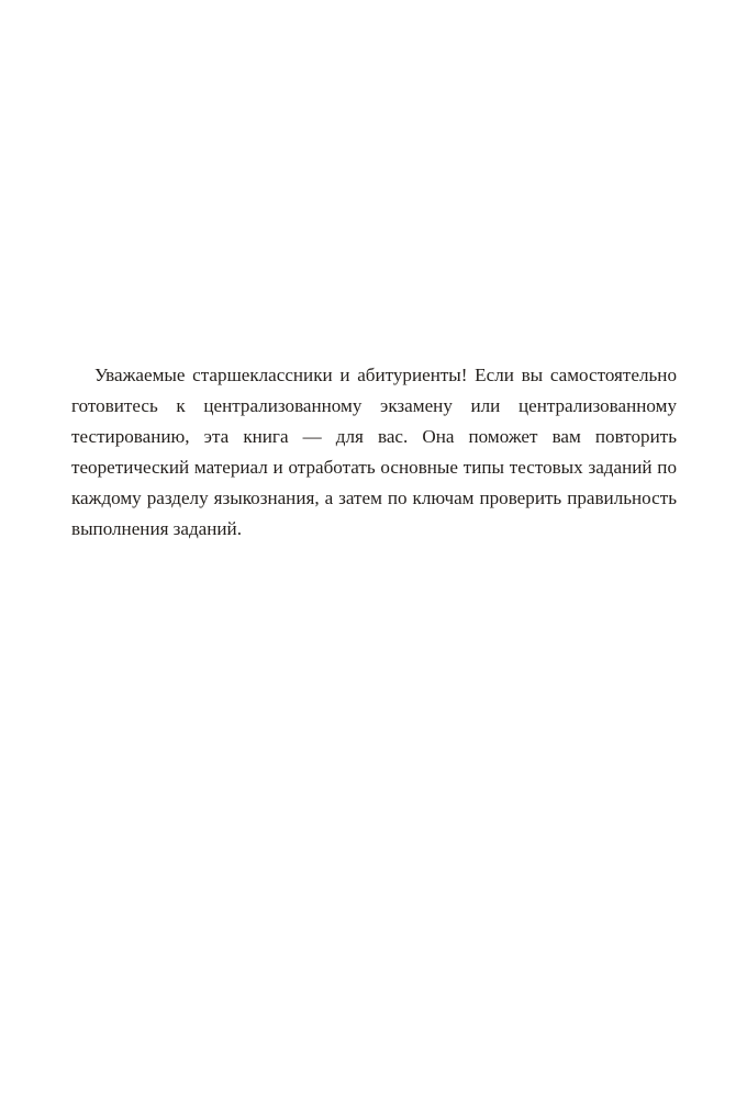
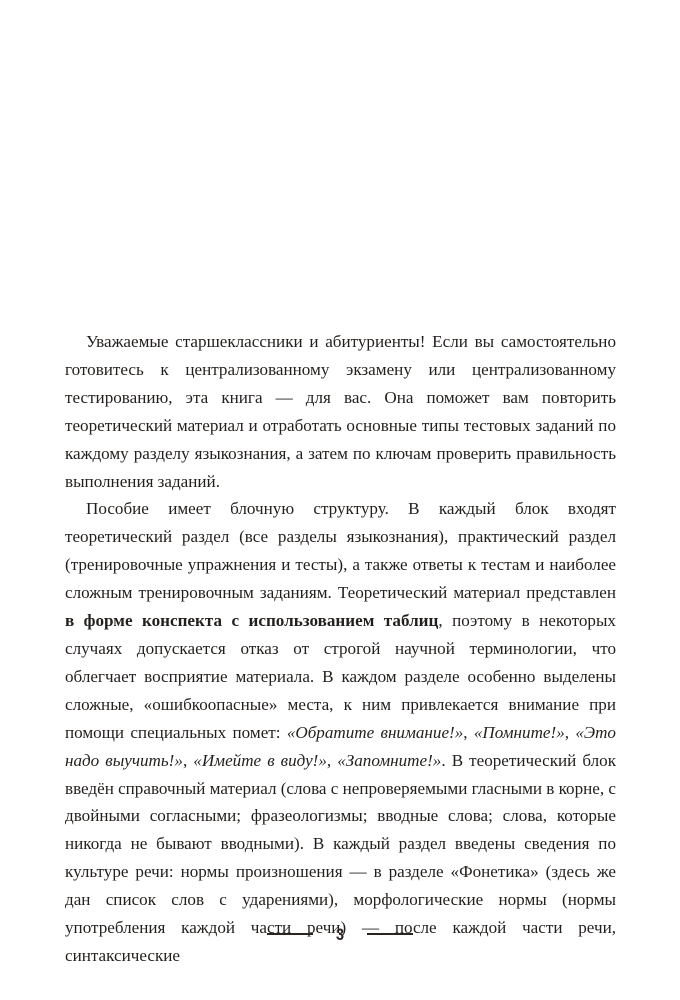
  Уважаемые старшеклассники и абитуриенты! Если вы самостоятельно готовитесь к централизованному экзамену или централизованному тестированию, эта книга — для вас. Она поможет вам повторить теоретический материал и отработать основные типы тестовых заданий по каждому разделу языкознания, а затем по ключам проверить правильность выполнения заданий.
+ Пособие имеет блочную структуру. В каждый блок входят теоретический раздел (все разделы языкознания), практический раздел (тренировочные упражнения и тесты), а также ответы к тестам и наиболее сложным тренировочным заданиям. Теоретический материал представлен в форме конспекта с использованием таблиц, поэтому в некоторых случаях допускается отказ от строгой научной терминологии, что облегчает восприятие материала. В каждом разделе особенно выделены сложные, «ошибкоопасные» места, к ним привлекается внимание при помощи специальных помет: «Обратите внимание!», «Помните!», «Это надо выучить!», «Имейте в виду!», «Запомните!». В теоретический блок введён справочный материал (слова с непроверяемыми гласными в корне, с двойными согласными; фразеологизмы; вводные слова; слова, которые никогда не бывают вводными). В каждый раздел введены сведения по культуре речи: нормы произношения — в разделе «Фонетика» (здесь же дан список слов с ударениями), морфологические нормы (нормы употребления каждой части речи) — после каждой части речи, синтаксические
+ 3
